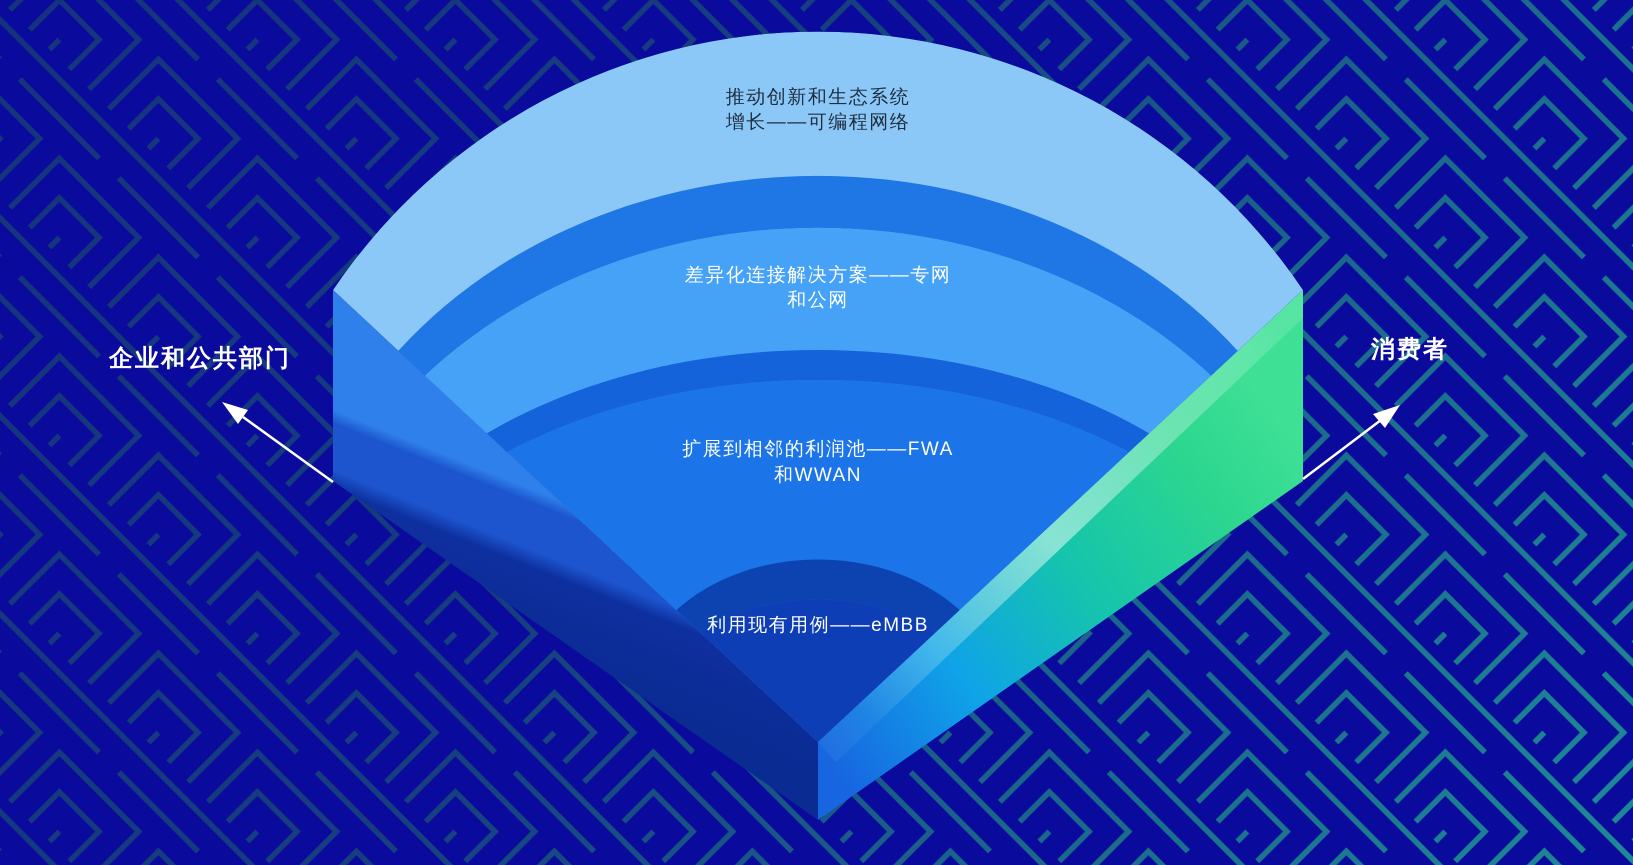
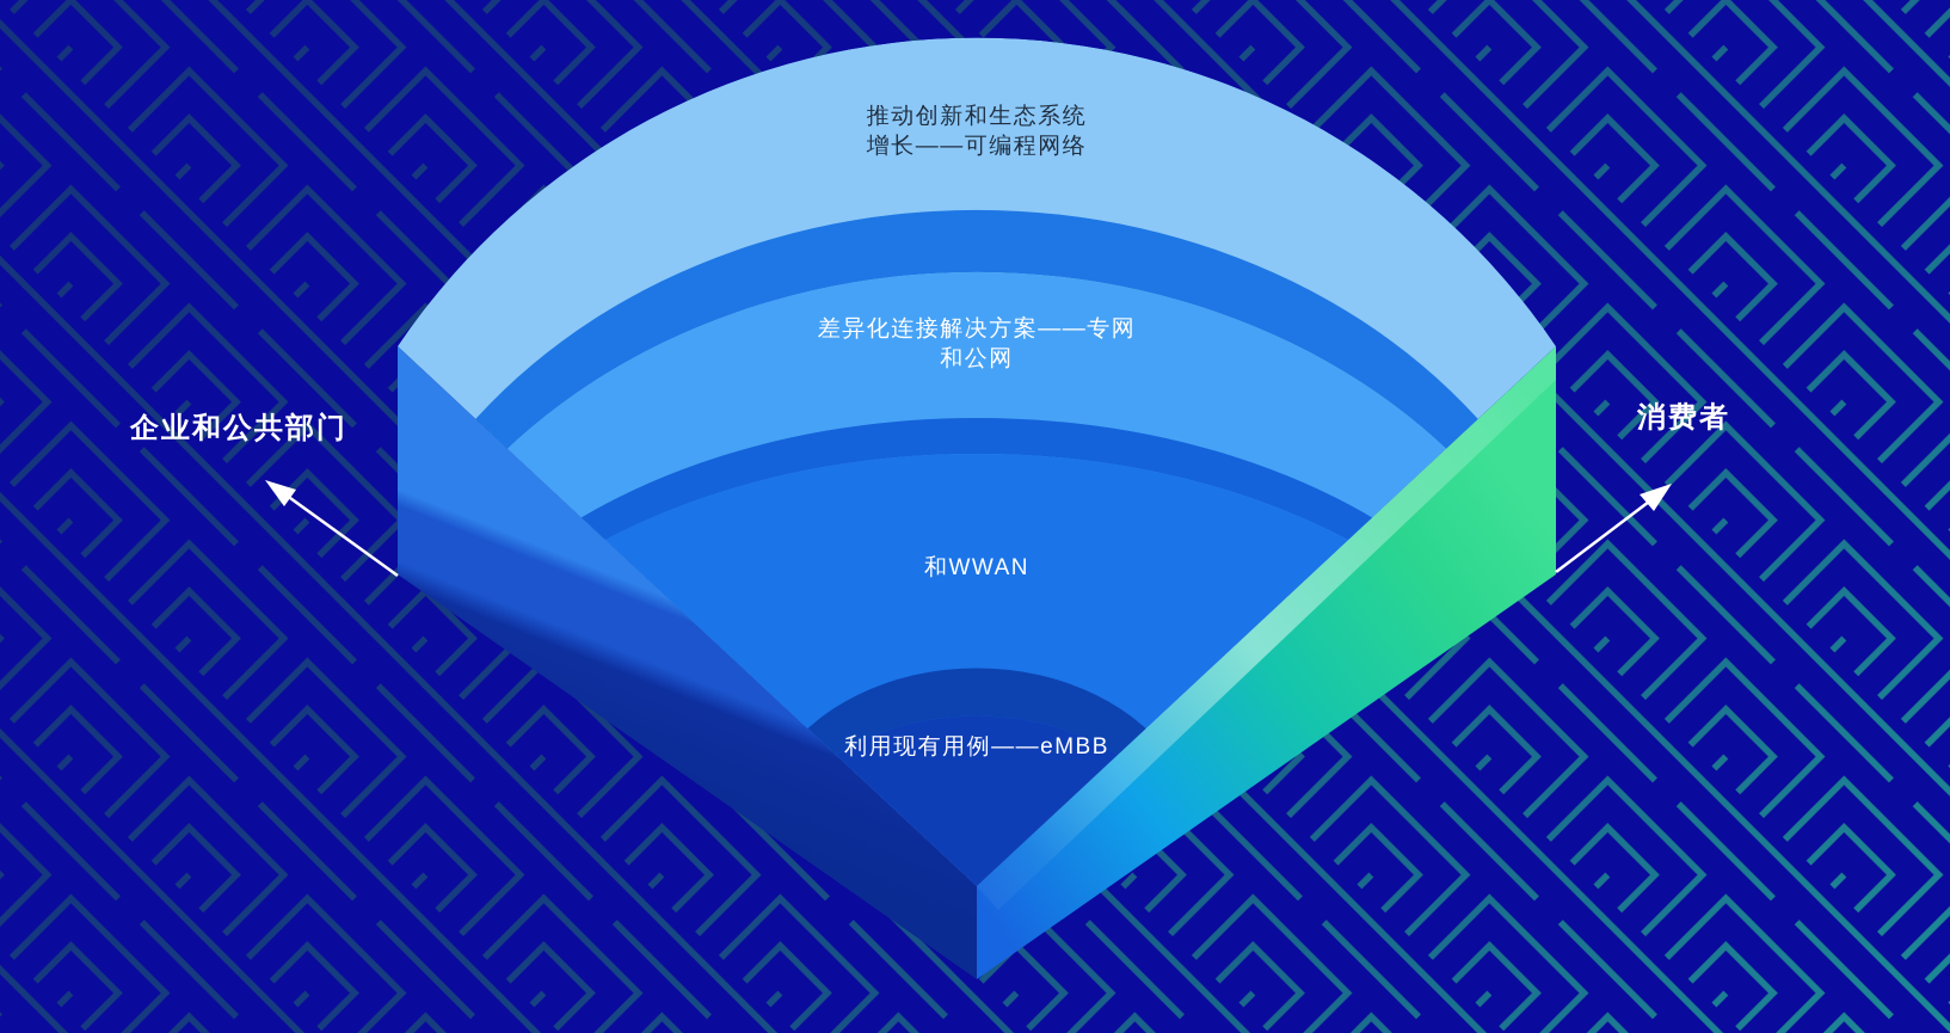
  推动创新和生态系统
  增长——可编程网络
  差异化连接解决方案——专网
  和公网
- 扩展到相邻的利润池——FWA
  和WWAN
  利用现有用例——eMBB
  企业和公共部门
  消费者
